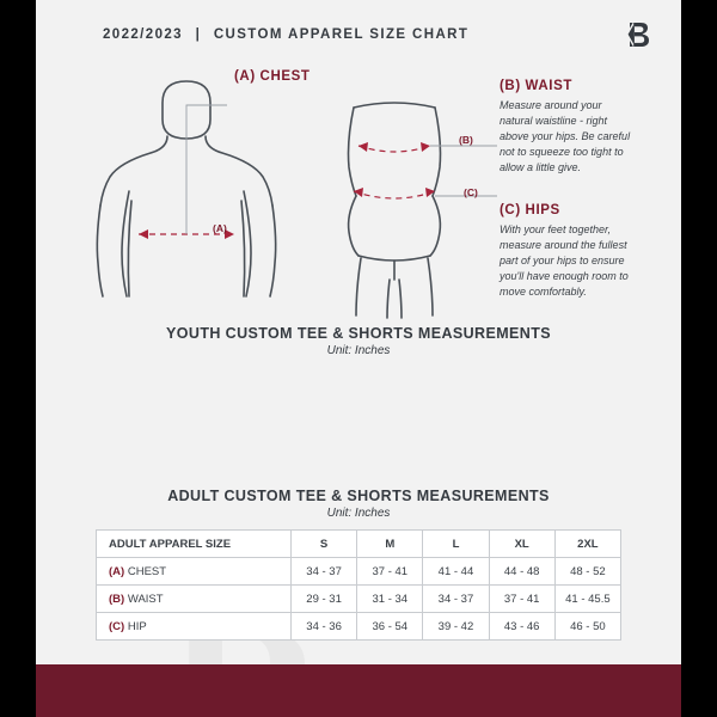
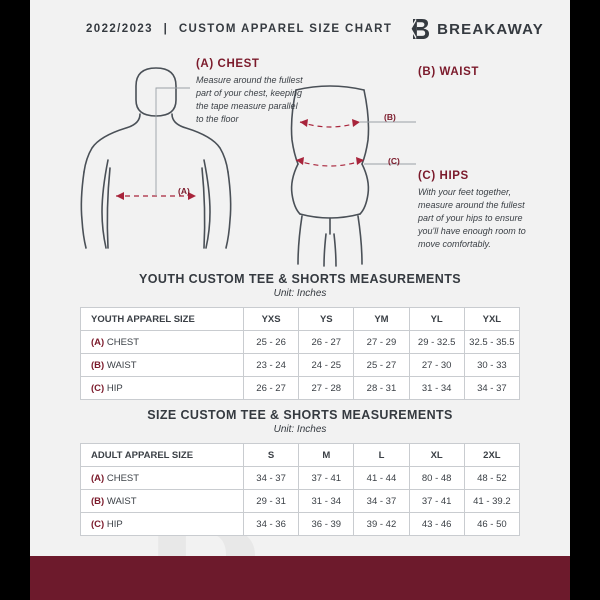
  2022/2023 | CUSTOM APPAREL SIZE CHART
+ BREAKAWAY
  (A)
  (B)
  (C)
  (A) CHEST
+ Measure around the fullest part of your chest, keeping the tape measure parallel to the floor
  (B) WAIST
- Measure around your natural waistline - right above your hips. Be careful not to squeeze too tight to allow a little give.
  (C) HIPS
  With your feet together, measure around the fullest part of your hips to ensure you'll have enough room to move comfortably.
  YOUTH CUSTOM TEE & SHORTS MEASUREMENTS
  Unit: Inches
+ YOUTH APPAREL SIZE	YXS	YS	YM	YL	YXL
+ (A) CHEST	25 - 26	26 - 27	27 - 29	29 - 32.5	32.5 - 35.5
+ (B) WAIST	23 - 24	24 - 25	25 - 27	27 - 30	30 - 33
+ (C) HIP	26 - 27	27 - 28	28 - 31	31 - 34	34 - 37
- ADULT CUSTOM TEE & SHORTS MEASUREMENTS
+ SIZE CUSTOM TEE & SHORTS MEASUREMENTS
  Unit: Inches
  ADULT APPAREL SIZE	S	M	L	XL	2XL
- (A) CHEST	34 - 37	37 - 41	41 - 44	44 - 48	48 - 52
+ (A) CHEST	34 - 37	37 - 41	41 - 44	80 - 48	48 - 52
- (B) WAIST	29 - 31	31 - 34	34 - 37	37 - 41	41 - 45.5
+ (B) WAIST	29 - 31	31 - 34	34 - 37	37 - 41	41 - 39.2
- (C) HIP	34 - 36	36 - 54	39 - 42	43 - 46	46 - 50
+ (C) HIP	34 - 36	36 - 39	39 - 42	43 - 46	46 - 50
